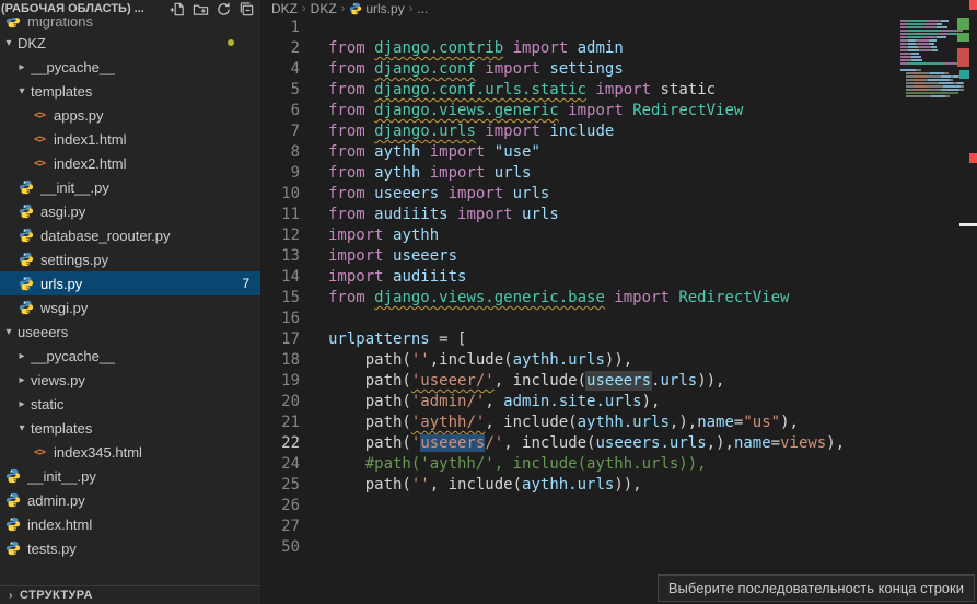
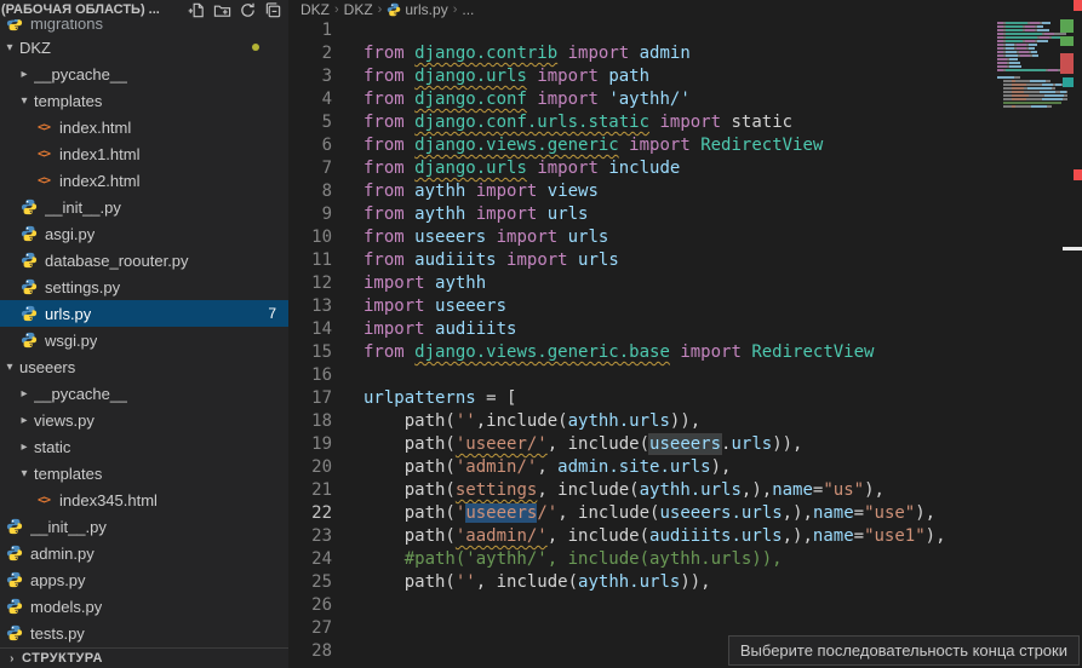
  (РАБОЧАЯ ОБЛАСТЬ) ...
  migrations
  ▾
  DKZ
  ▸
  __pycache__
  ▾
  templates
  <>
- apps.py
+ index.html
  <>
  index1.html
  <>
  index2.html
  __init__.py
  asgi.py
  database_roouter.py
  settings.py
  urls.py
  7
  wsgi.py
  ▾
  useeers
  ▸
  __pycache__
  ▸
  views.py
  ▸
  static
  ▾
  templates
  <>
  index345.html
  __init__.py
  admin.py
- index.html
+ apps.py
+ models.py
  tests.py
  ›
  СТРУКТУРА
  DKZ
  ›
  DKZ
  ›
  urls.py
  ›
  ...
  1
  2
  from django.contrib import admin
+ 3
+ from django.urls import path
  4
- from django.conf import settings
+ from django.conf import 'aythh/'
  5
  from django.conf.urls.static import static
  6
  from django.views.generic import RedirectView
  7
  from django.urls import include
  8
- from aythh import "use"
+ from aythh import views
  9
  from aythh import urls
  10
  from useeers import urls
  11
  from audiiits import urls
  12
  import aythh
  13
  import useeers
  14
  import audiiits
  15
  from django.views.generic.base import RedirectView
  16
  17
  urlpatterns = [
  18
  path('',include(aythh.urls)),
  19
  path('useeer/', include(useeers.urls)),
  20
  path('admin/', admin.site.urls),
  21
- path('aythh/', include(aythh.urls,),name="us"),
+ path(settings, include(aythh.urls,),name="us"),
  22
- path('useeers/', include(useeers.urls,),name=views),
+ path('useeers/', include(useeers.urls,),name="use"),
+ 23
+ path('aadmin/', include(audiiits.urls,),name="use1"),
  24
  #path('aythh/', include(aythh.urls)),
  25
  path('', include(aythh.urls)),
  26
  27
- 50
+ 28
  Выберите последовательность конца строки
